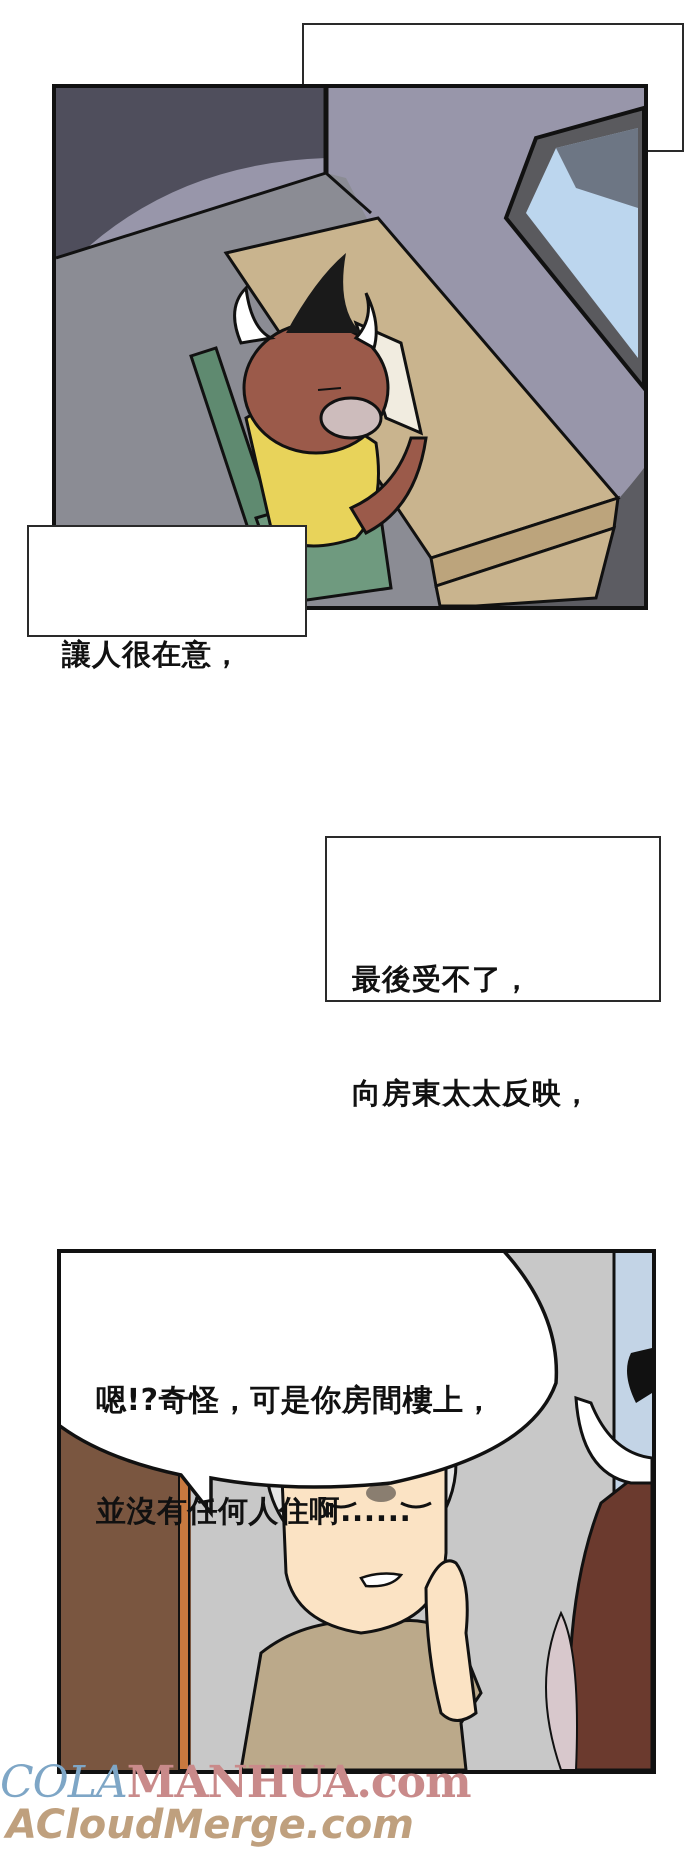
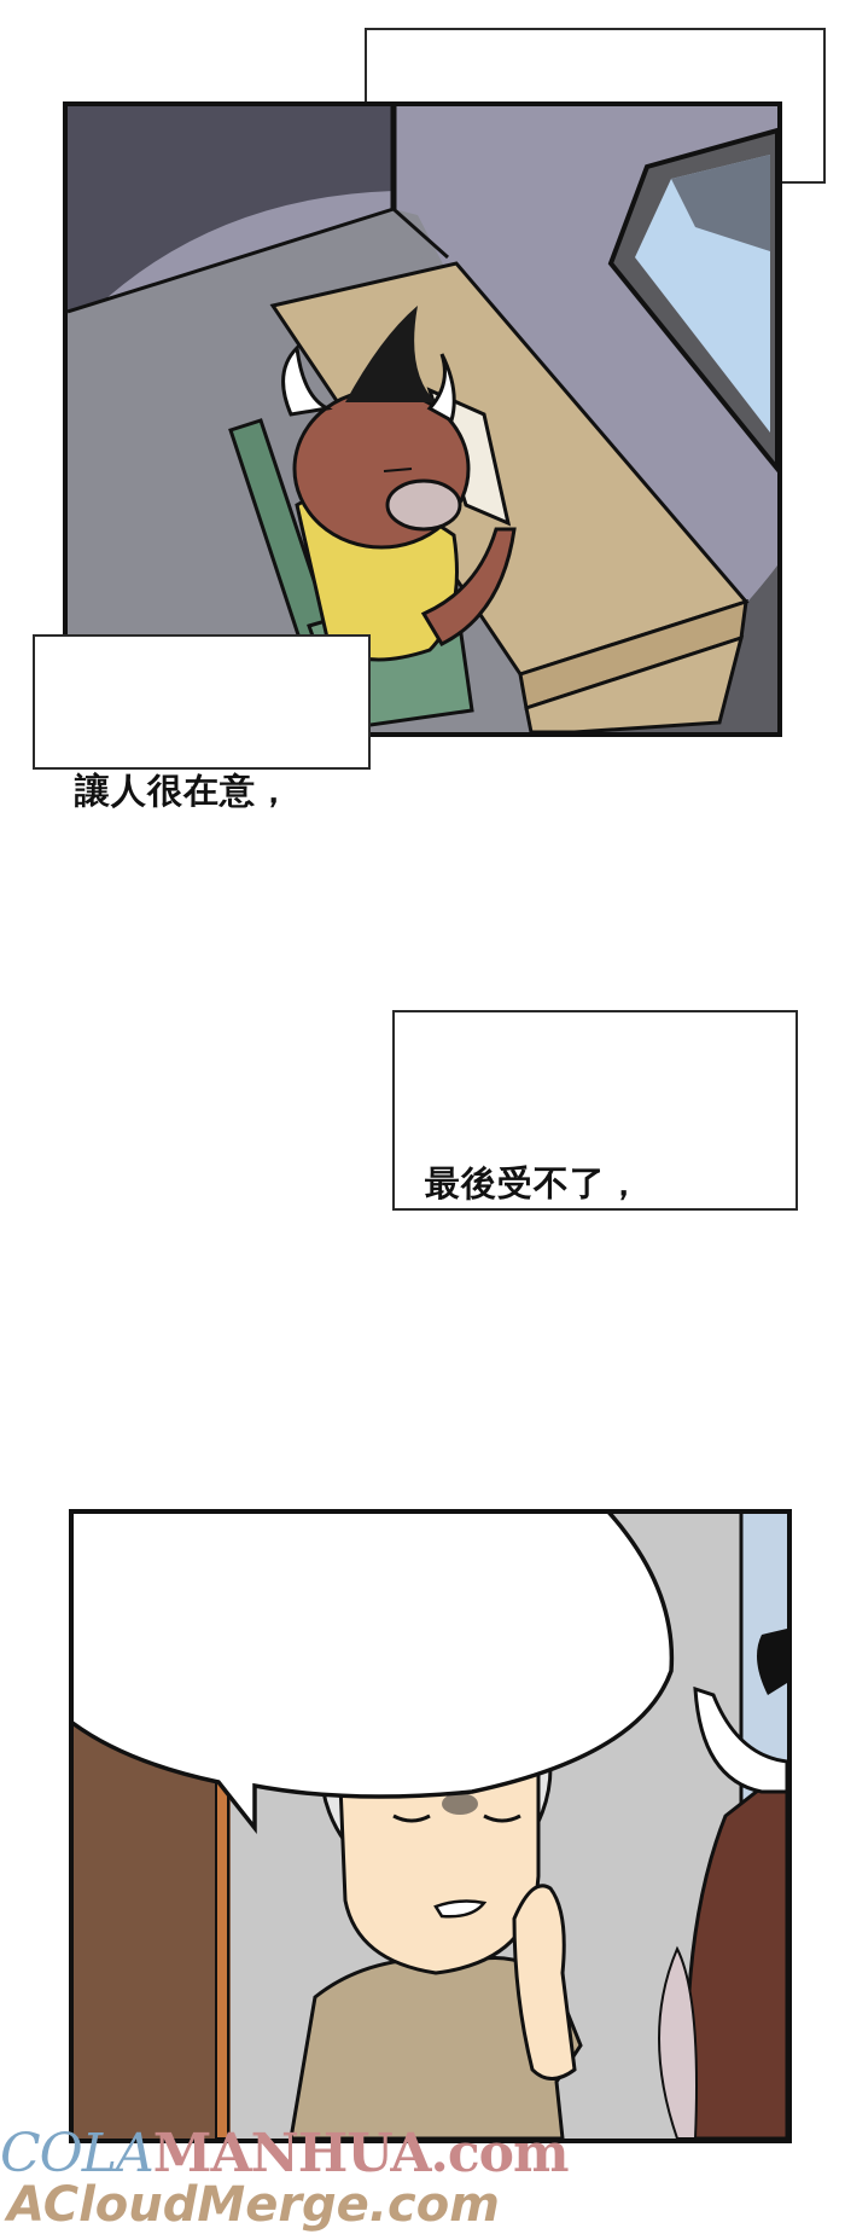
  讓人很在意，
  最後受不了，
- 向房東太太反映，
- 嗯!?奇怪，可是你房間樓上，
- 並沒有任何人住啊......
  COLAMANHUA.com
  ACloudMerge.com
